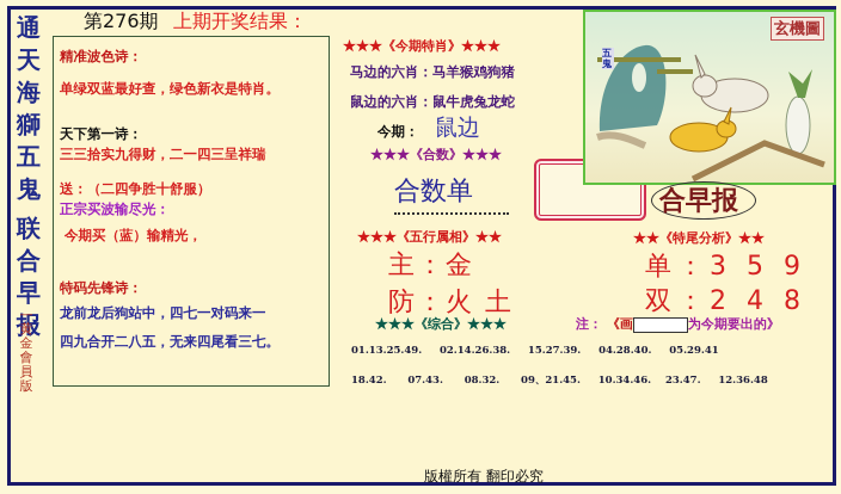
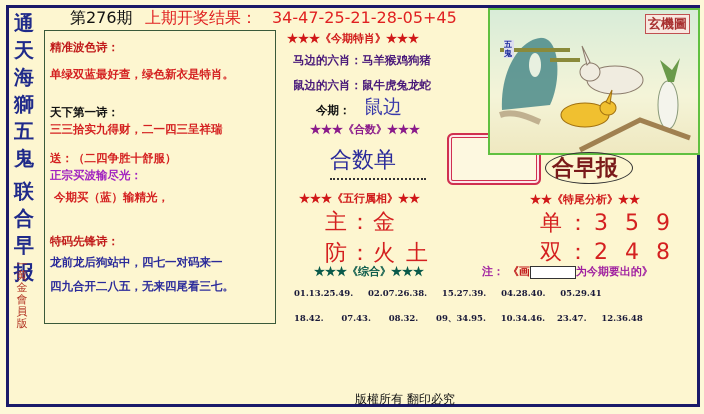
  通
  天
  海
  獅
  五
  鬼
  联
  合
  早
  报
  —
  黄
  金
  會
  員
  版
  第276期
  上期开奖结果：
+ 34-47-25-21-28-05+45
  精准波色诗：
  单绿双蓝最好查，绿色新衣是特肖。
  天下第一诗：
  三三拾实九得财，二一四三呈祥瑞
  送：（二四争胜十舒服）
  正宗买波输尽光：
  今期买（蓝）输精光，
  特码先锋诗：
  龙前龙后狗站中，四七一对码来一
  四九合开二八五，无来四尾看三七。
  ★★★《今期特肖》★★★
  马边的六肖：马羊猴鸡狗猪
  鼠边的六肖：鼠牛虎兔龙蛇
  今期：
  鼠边
  ★★★《合数》★★★
  合数单
  ★★★《五行属相》★★
  主：金
  防：火 土
  ★★★《综合》★★★
  注： 《画 为今期要出的》
  玄機圖
  五鬼
  合早报
  ★★《特尾分析》★★
  单：3 5 9
  双：2 4 8
- 01.13.25.49. 02.14.26.38. 15.27.39. 04.28.40. 05.29.41
+ 01.13.25.49. 02.07.26.38. 15.27.39. 04.28.40. 05.29.41
- 18.42. 07.43. 08.32. 09、21.45. 10.34.46. 23.47. 12.36.48
+ 18.42. 07.43. 08.32. 09、34.95. 10.34.46. 23.47. 12.36.48
  版權所有 翻印必究
